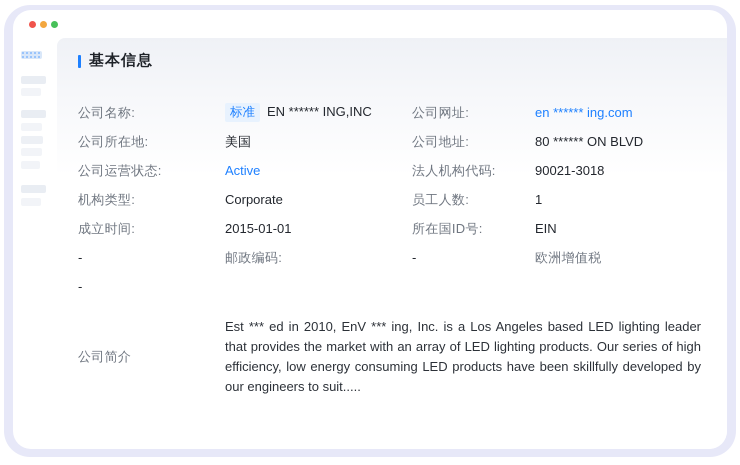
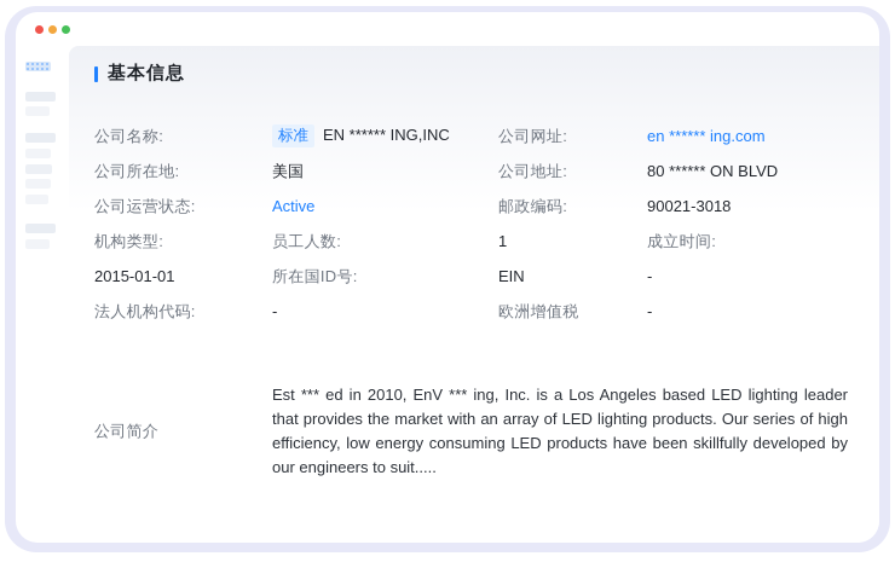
  基本信息
  公司名称:
  标准 EN ****** ING,INC
  公司网址:
  en ****** ing.com
  公司所在地:
  美国
  公司地址:
  80 ****** ON BLVD
  公司运营状态:
  Active
- 法人机构代码:
+ 邮政编码:
  90021-3018
  机构类型:
- Corporate
  员工人数:
  1
  成立时间:
  2015-01-01
  所在国ID号:
  EIN
  -
- 邮政编码:
+ 法人机构代码:
  -
  欧洲增值税
  -
  公司简介
  Est *** ed in 2010, EnV *** ing, Inc. is a Los Angeles based LED lighting leader that provides the market with an array of LED lighting products. Our series of high efficiency, low energy consuming LED products have been skillfully developed by our engineers to suit.....
